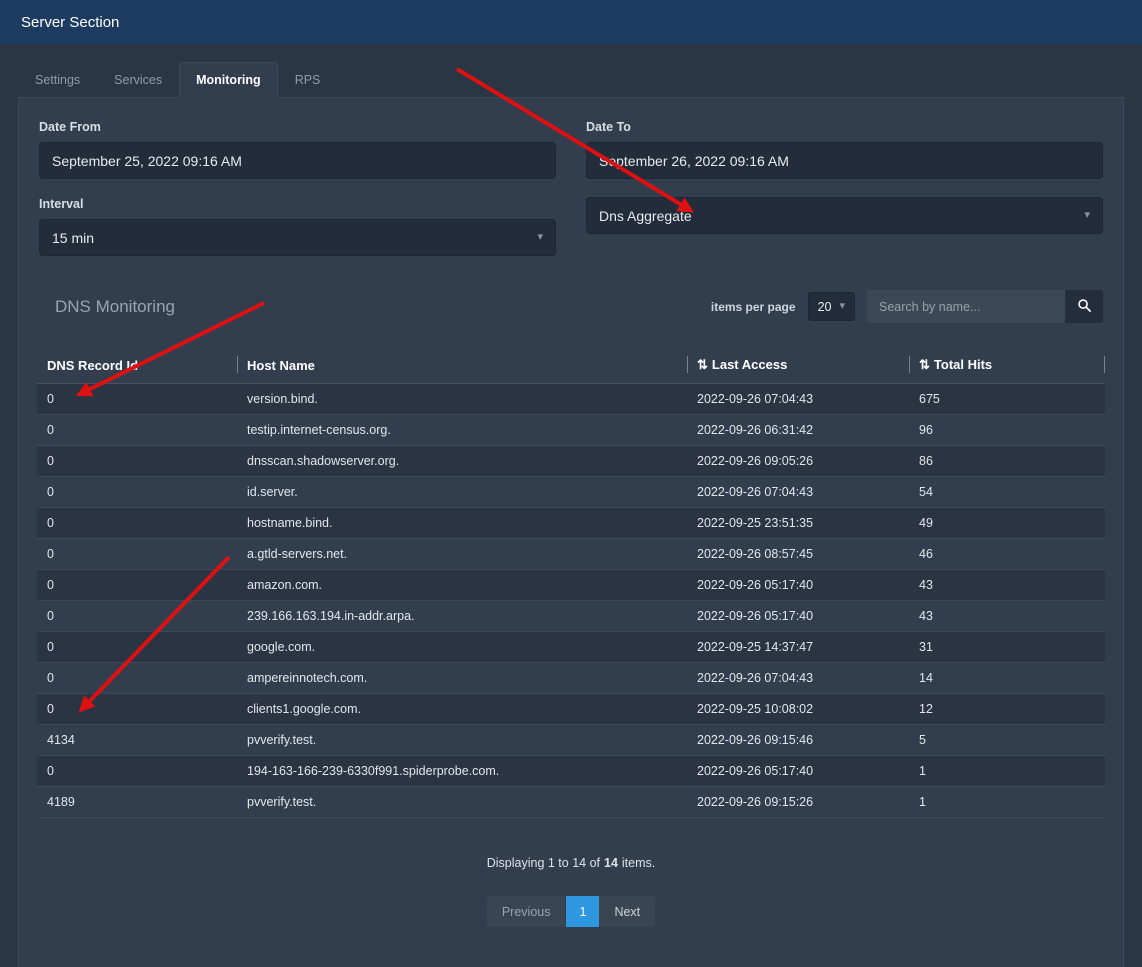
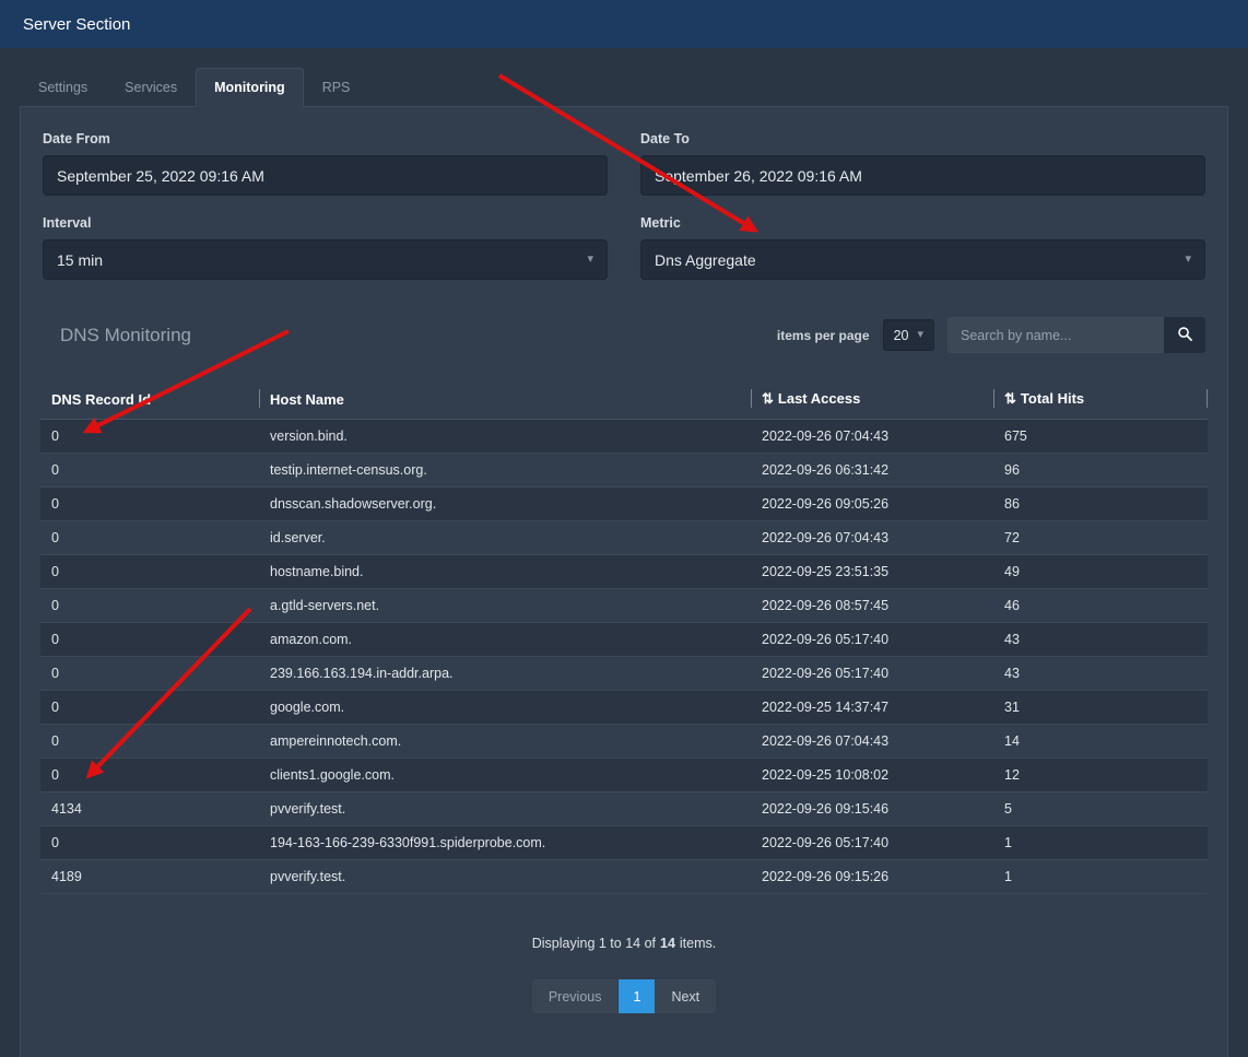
  Server Section
  Settings
  Services
  Monitoring
  RPS
  Date From
  September 25, 2022 09:16 AM
  Date To
  September 26, 2022 09:16 AM
  Interval
  15 min
  ▾
+ Metric
  Dns Aggregate
  ▾
  DNS Monitoring
  items per page
  20
  ▾
  Search by name...
  DNS Record Id	Host Name	⇅ Last Access	⇅ Total Hits
  0	version.bind.	2022-09-26 07:04:43	675
  0	testip.internet-census.org.	2022-09-26 06:31:42	96
  0	dnsscan.shadowserver.org.	2022-09-26 09:05:26	86
- 0	id.server.	2022-09-26 07:04:43	54
+ 0	id.server.	2022-09-26 07:04:43	72
  0	hostname.bind.	2022-09-25 23:51:35	49
  0	a.gtld-servers.net.	2022-09-26 08:57:45	46
  0	amazon.com.	2022-09-26 05:17:40	43
  0	239.166.163.194.in-addr.arpa.	2022-09-26 05:17:40	43
  0	google.com.	2022-09-25 14:37:47	31
  0	ampereinnotech.com.	2022-09-26 07:04:43	14
  0	clients1.google.com.	2022-09-25 10:08:02	12
  4134	pvverify.test.	2022-09-26 09:15:46	5
  0	194-163-166-239-6330f991.spiderprobe.com.	2022-09-26 05:17:40	1
  4189	pvverify.test.	2022-09-26 09:15:26	1
  Displaying 1 to 14 of 14 items.
  Previous
  1
  Next
